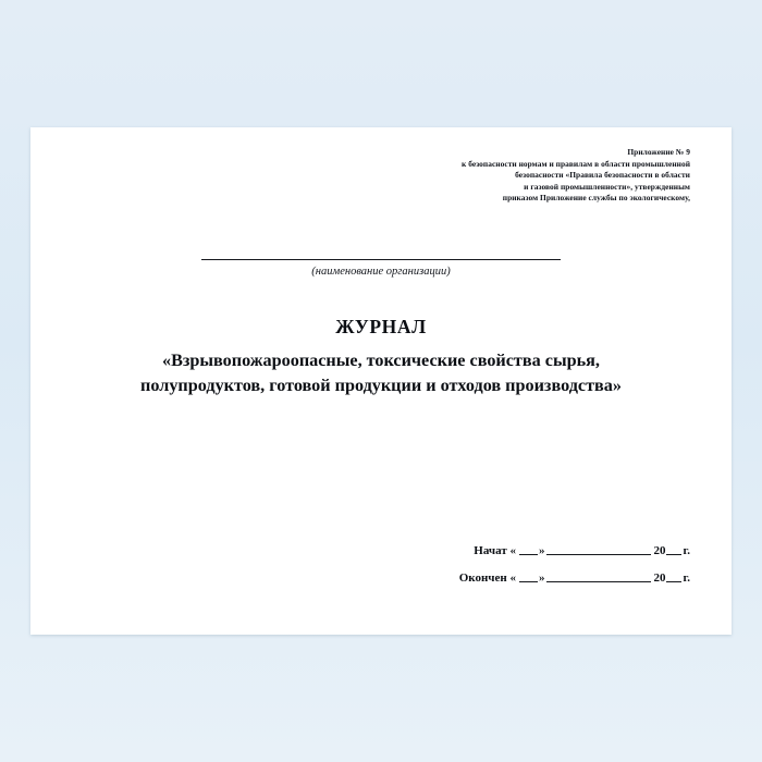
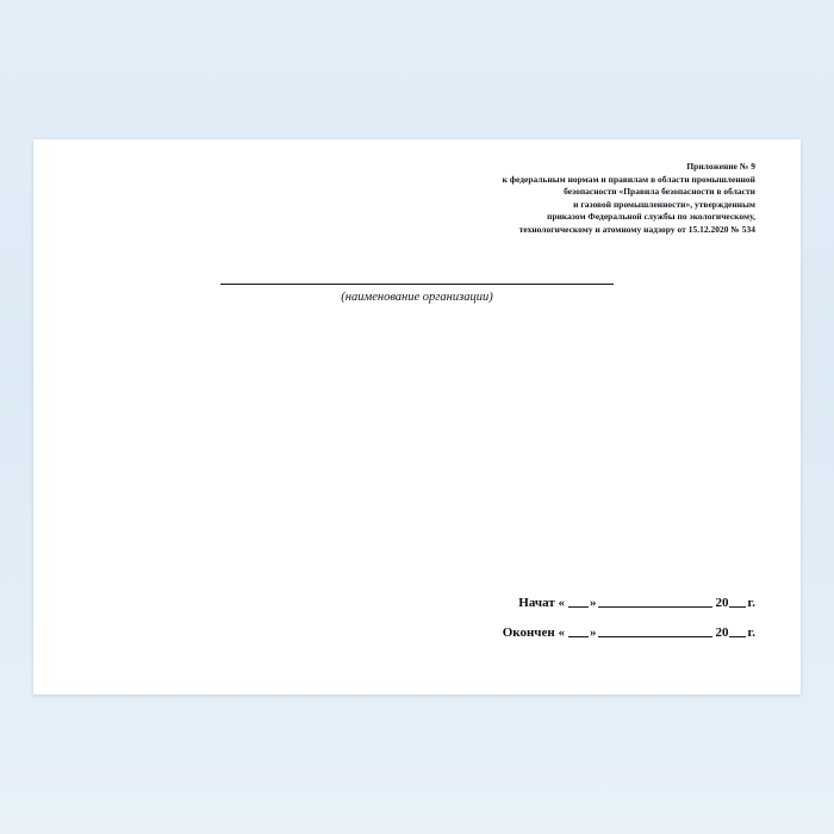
  Приложение № 9
- к безопасности нормам и правилам в области промышленной
+ к федеральным нормам и правилам в области промышленной
  безопасности «Правила безопасности в области
  и газовой промышленности», утвержденным
- приказом Приложение службы по экологическому,
+ приказом Федеральной службы по экологическому,
+ технологическому и атомному надзору от 15.12.2020 № 534
  (наименование организации)
- ЖУРНАЛ
- «Взрывопожароопасные, токсические свойства сырья,
- полупродуктов, готовой продукции и отходов производства»
  Начат «
  »
  20
  г.
  Окончен «
  »
  20
  г.
